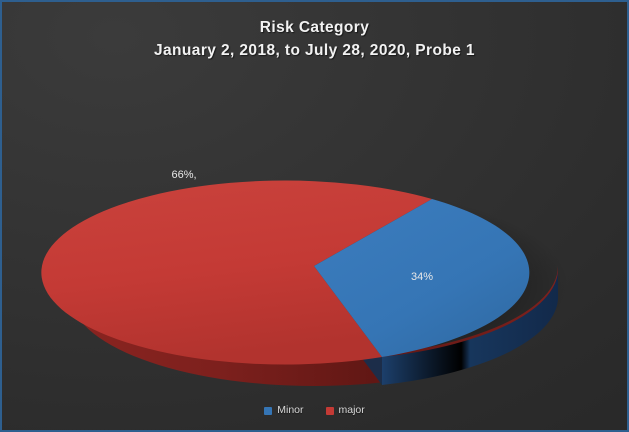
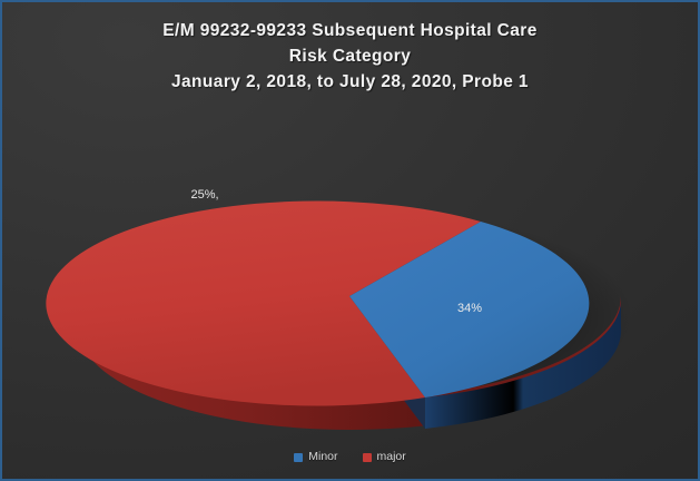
+ E/M 99232-99233 Subsequent Hospital Care
  Risk Category
  January 2, 2018, to July 28, 2020, Probe 1
- 66%,
+ 25%,
  34%
  Minor
  major
